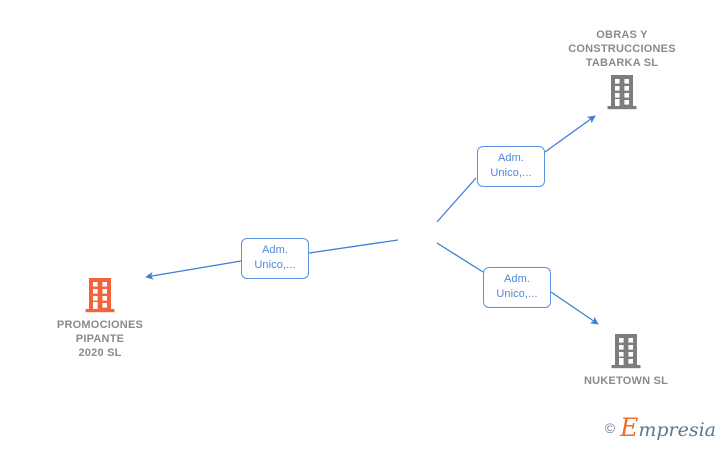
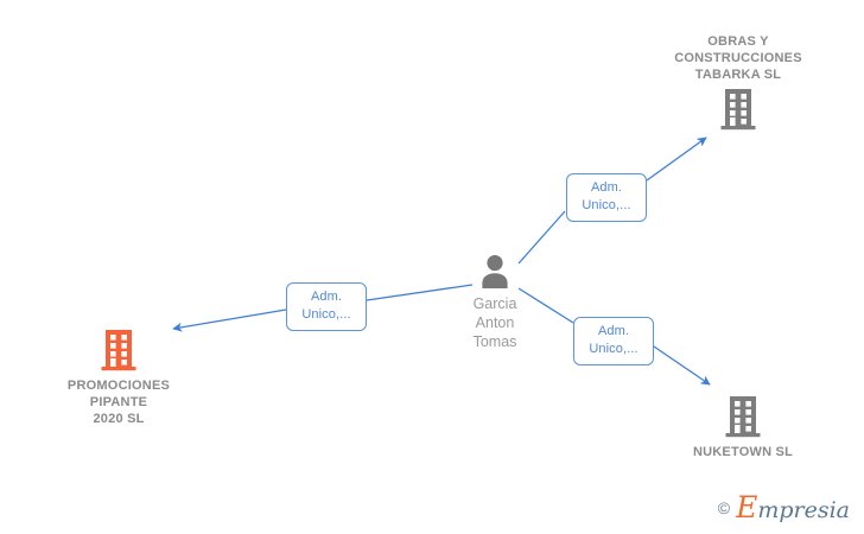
  Adm.
  Unico,...
  Adm.
  Unico,...
  Adm.
  Unico,...
  OBRAS Y
  CONSTRUCCIONES
  TABARKA SL
  PROMOCIONES
  PIPANTE
  2020 SL
  NUKETOWN SL
+ Garcia
+ Anton
+ Tomas
  ©
  Empresia
